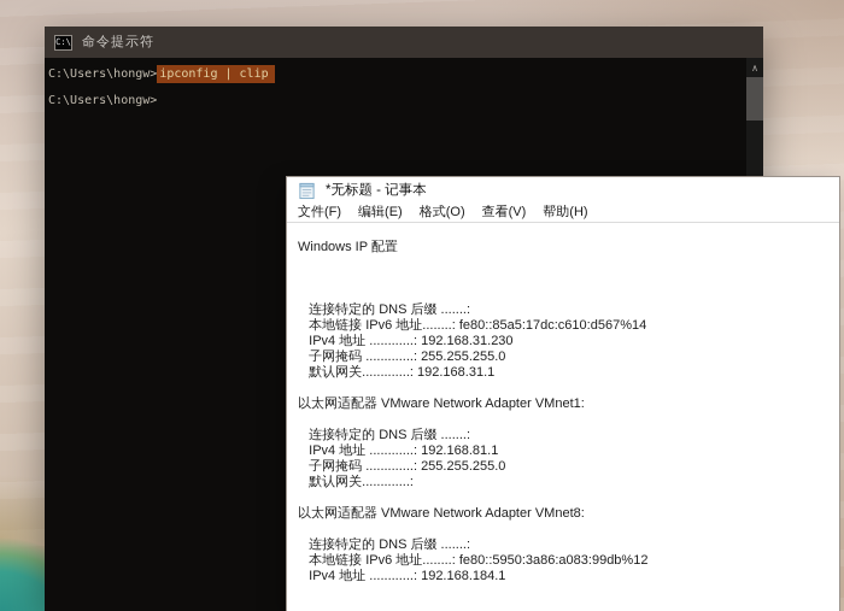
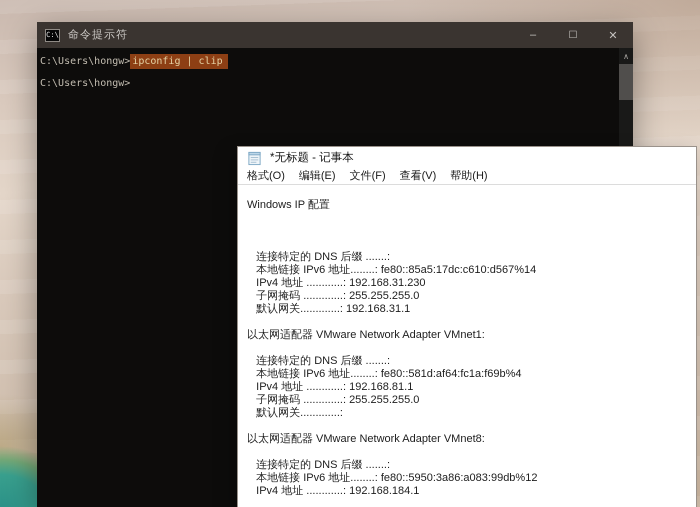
  C:\
  命令提示符
+ –
+ ☐
+ ✕
  C:\Users\hongw> ipconfig | clip
  C:\Users\hongw>
  ∧
  *无标题 - 记事本
- 文件(F)
+ 格式(O)
  编辑(E)
- 格式(O)
+ 文件(F)
  查看(V)
  帮助(H)
  Windows IP 配置
  连接特定的 DNS 后缀 .......:
  本地链接 IPv6 地址........: fe80::85a5:17dc:c610:d567%14
  IPv4 地址 ............: 192.168.31.230
  子网掩码 .............: 255.255.255.0
  默认网关.............: 192.168.31.1
  以太网适配器 VMware Network Adapter VMnet1:
  连接特定的 DNS 后缀 .......:
+ 本地链接 IPv6 地址........: fe80::581d:af64:fc1a:f69b%4
  IPv4 地址 ............: 192.168.81.1
  子网掩码 .............: 255.255.255.0
  默认网关.............:
  以太网适配器 VMware Network Adapter VMnet8:
  连接特定的 DNS 后缀 .......:
  本地链接 IPv6 地址........: fe80::5950:3a86:a083:99db%12
  IPv4 地址 ............: 192.168.184.1
